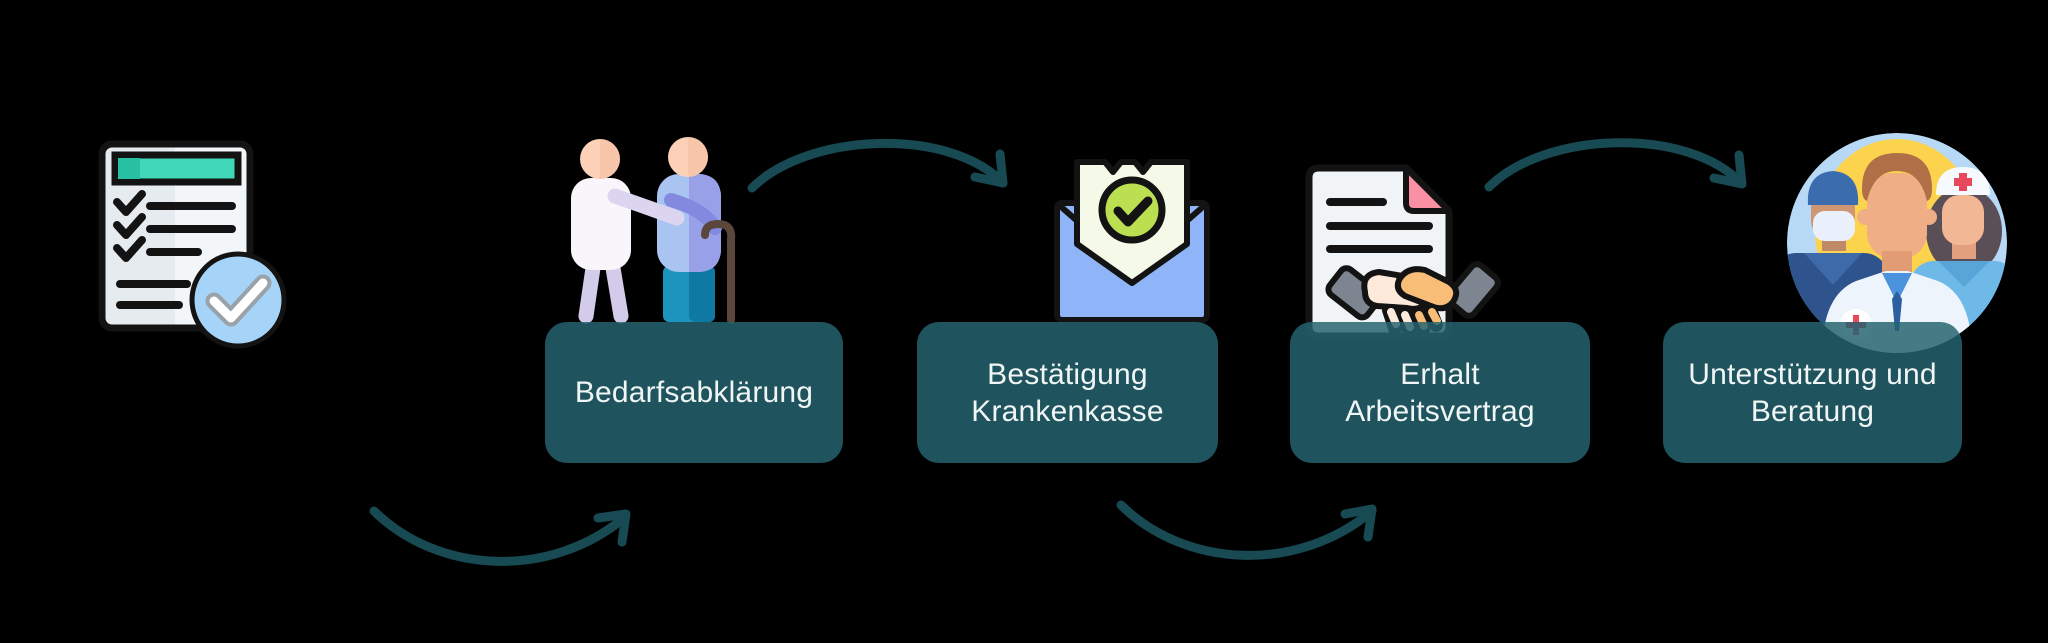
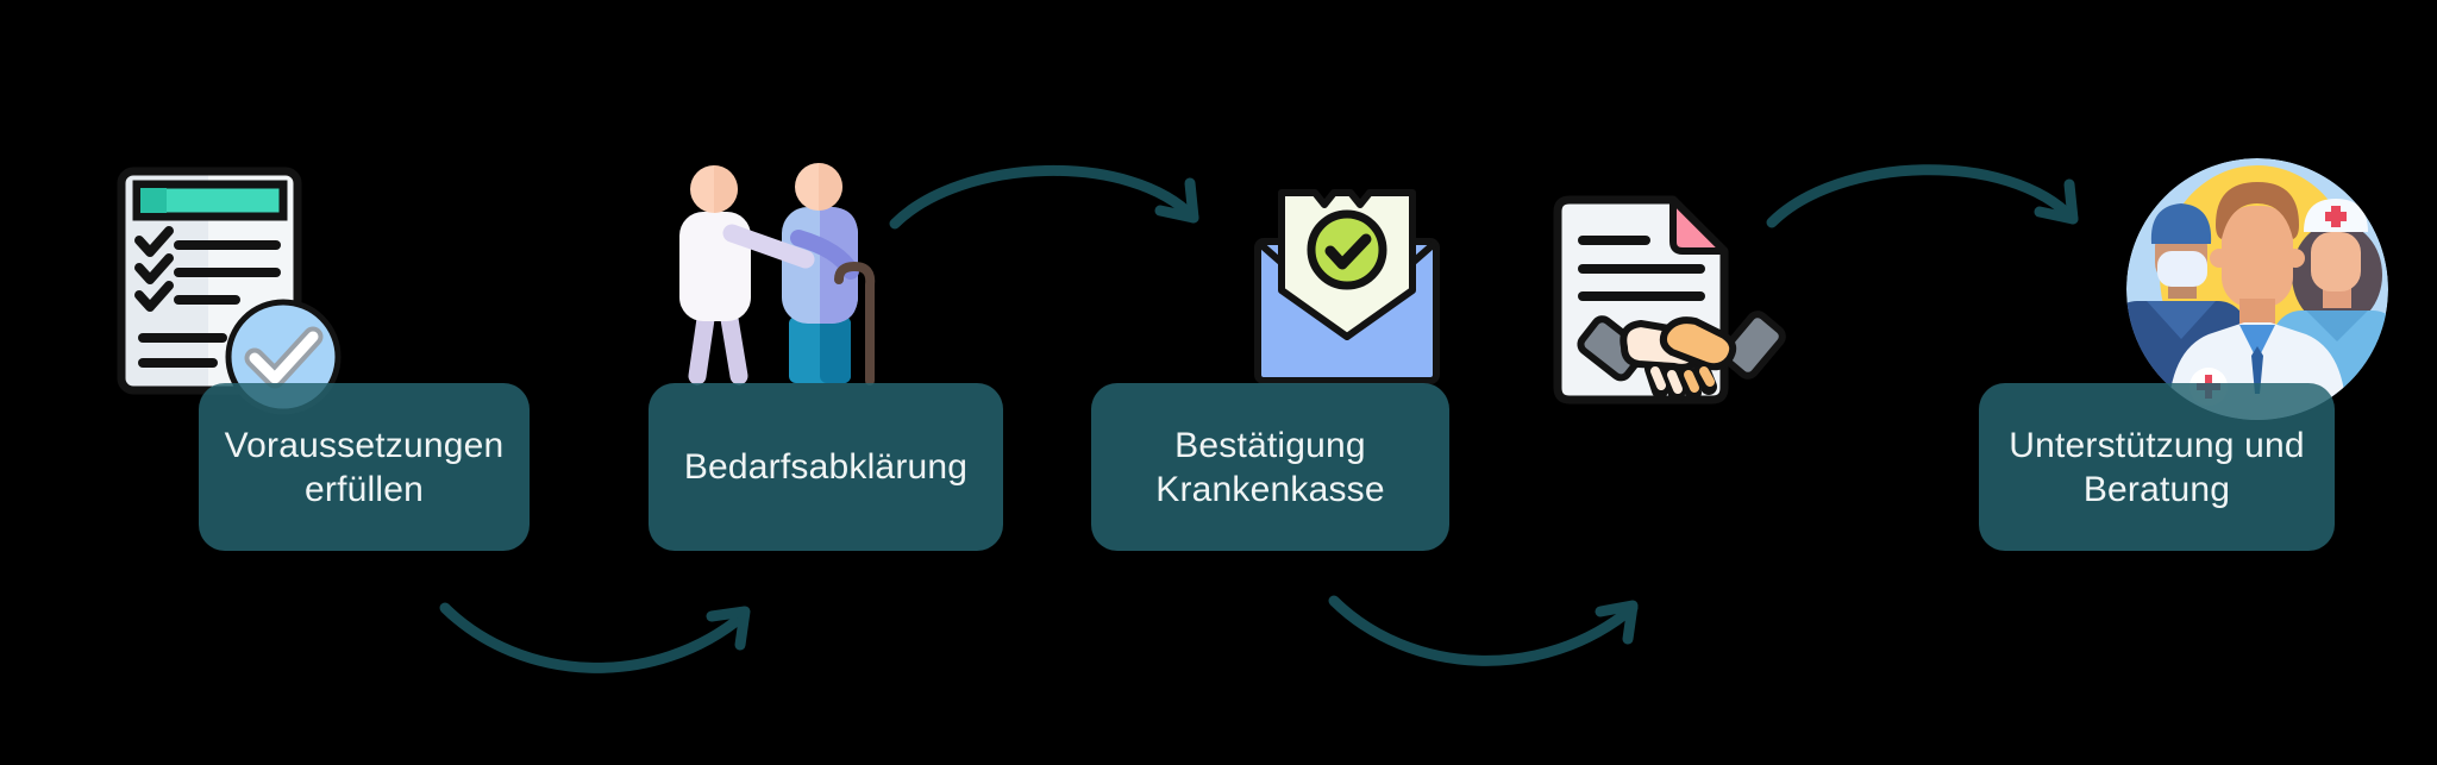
+ Voraussetzungen
+ erfüllen
  Bedarfsabklärung
  Bestätigung
  Krankenkasse
- Erhalt
- Arbeitsvertrag
  Unterstützung und
  Beratung
